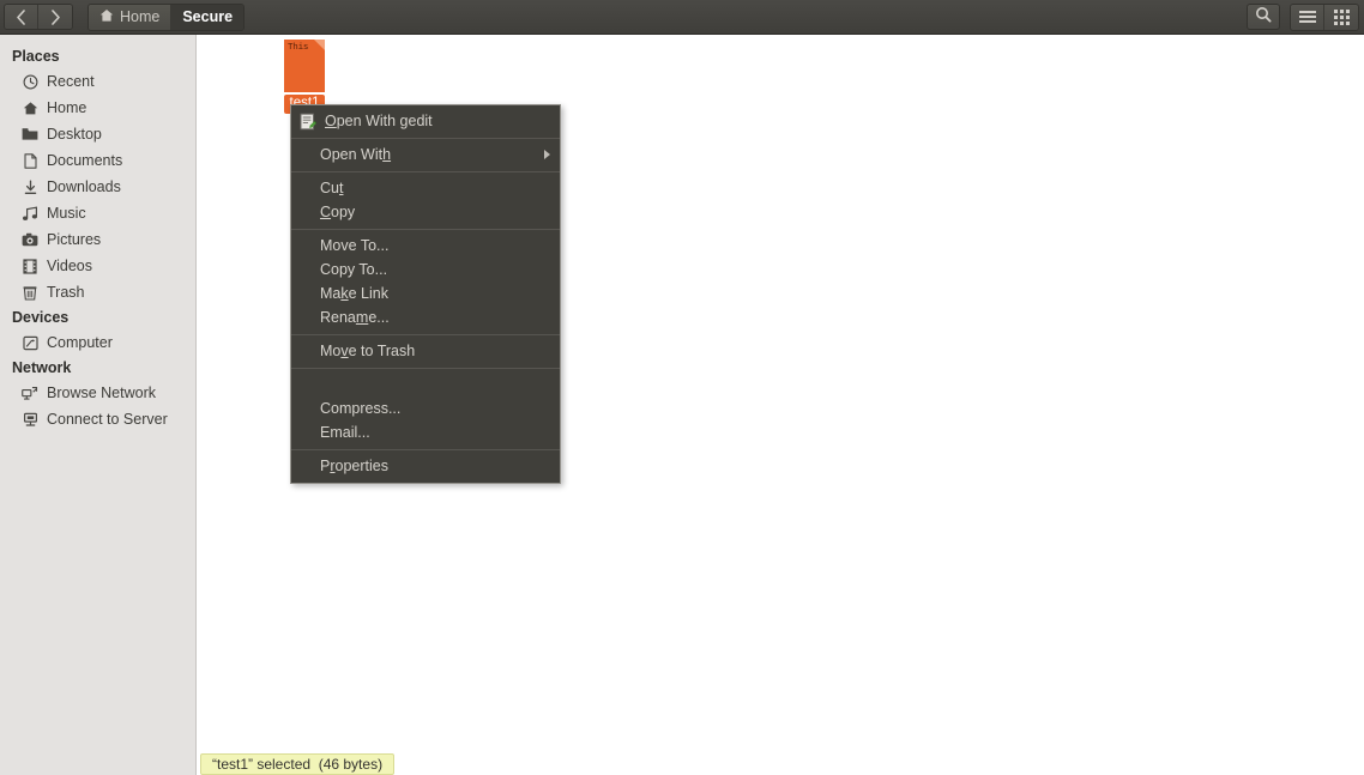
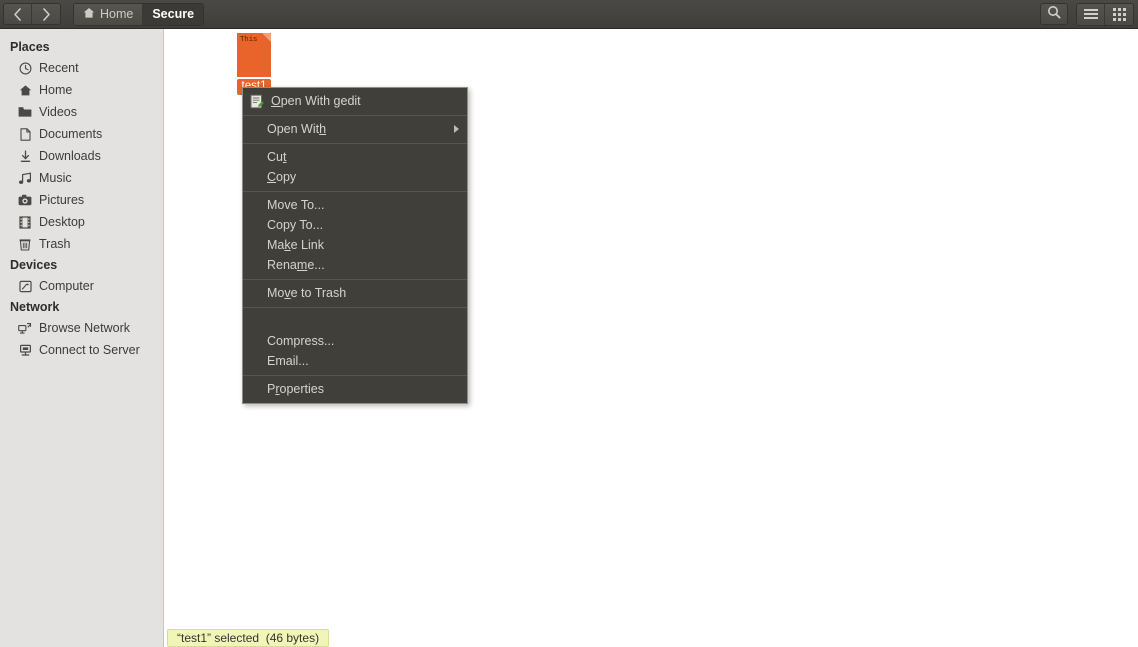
  Home
  Secure
  Places
  Recent
  Home
- Desktop
+ Videos
  Documents
  Downloads
  Music
  Pictures
- Videos
+ Desktop
  Trash
  Devices
  Computer
  Network
  Browse Network
  Connect to Server
  This
  test1
  Open With gedit
  Open With
  Cut
  Copy
  Move To...
  Copy To...
  Make Link
  Rename...
  Move to Trash
  Compress...
  Email...
  Properties
  “test1” selected (46 bytes)
